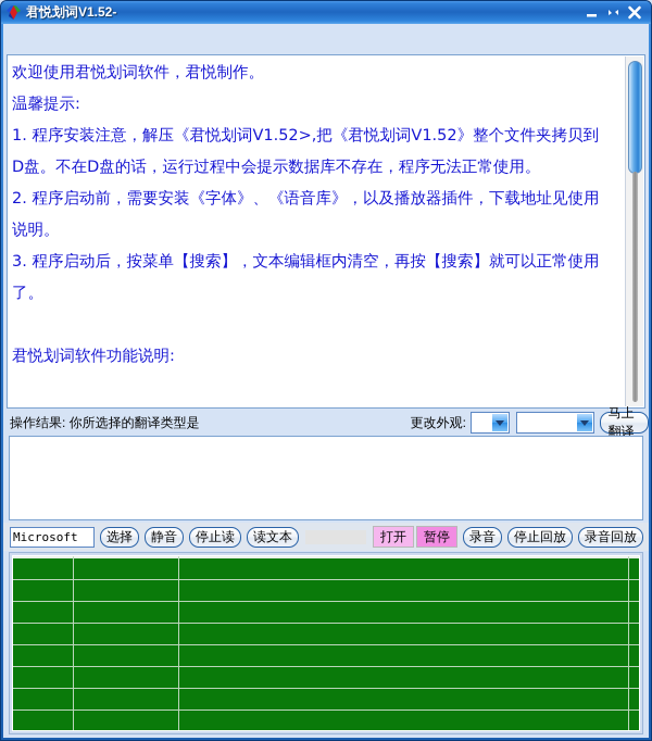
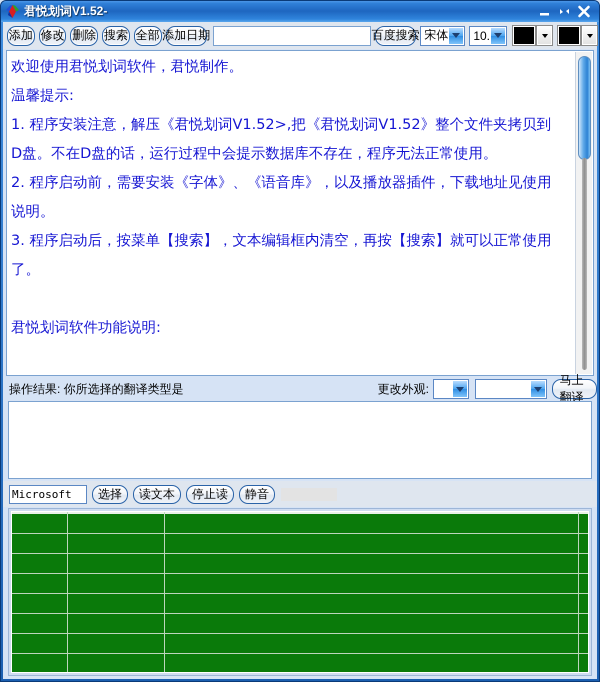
  君悦划词V1.52-
+ 添加
+ 修改
+ 删除
+ 搜索
+ 全部
+ 添加日期
+ 百度搜索
+ 宋体
+ 10.
  欢迎使用君悦划词软件，君悦制作。
  温馨提示:
  1. 程序安装注意，解压《君悦划词V1.52>,把《君悦划词V1.52》整个文件夹拷贝到D盘。不在D盘的话，运行过程中会提示数据库不存在，程序无法正常使用。
  2. 程序启动前，需要安装《字体》、《语音库》，以及播放器插件，下载地址见使用说明。
  3. 程序启动后，按菜单【搜索】，文本编辑框内清空，再按【搜索】就可以正常使用了。
  君悦划词软件功能说明:
  操作结果: 你所选择的翻译类型是
  更改外观:
  马上翻译
  Microsoft
  选择
- 静音
+ 读文本
  停止读
- 读文本
+ 静音
- 打开
- 暂停
- 录音
- 停止回放
- 录音回放
